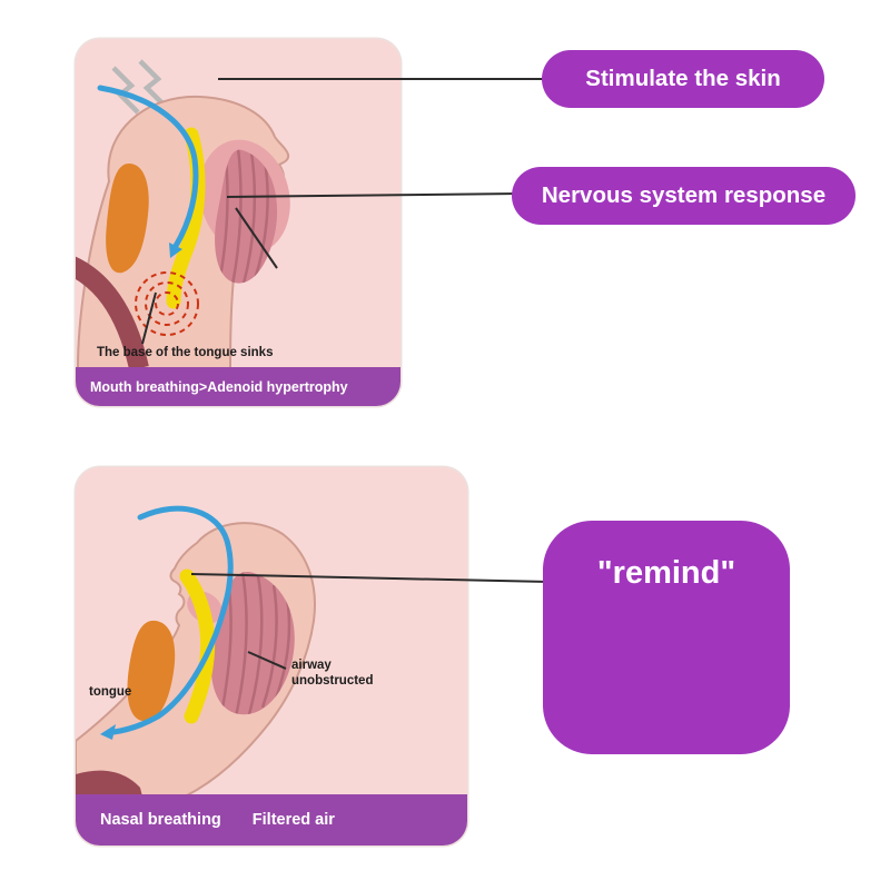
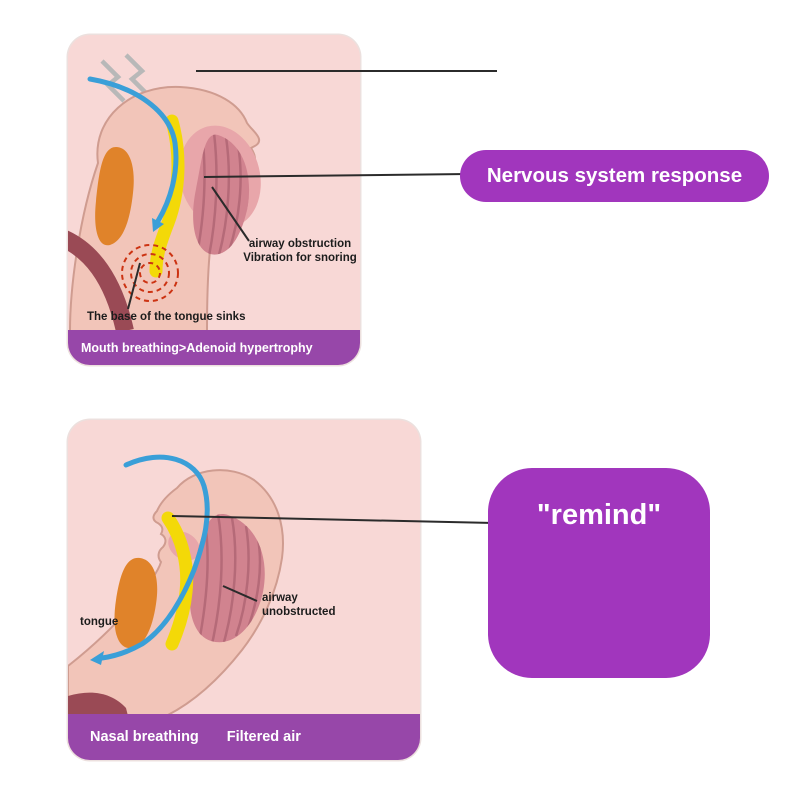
  Mouth breathing>Adenoid hypertrophy
  Nasal breathing
  Filtered air
+ airway obstruction
+ Vibration for snoring
  The base of the tongue sinks
  tongue
  airway
  unobstructed
- Stimulate the skin
  Nervous system response
  "remind"
